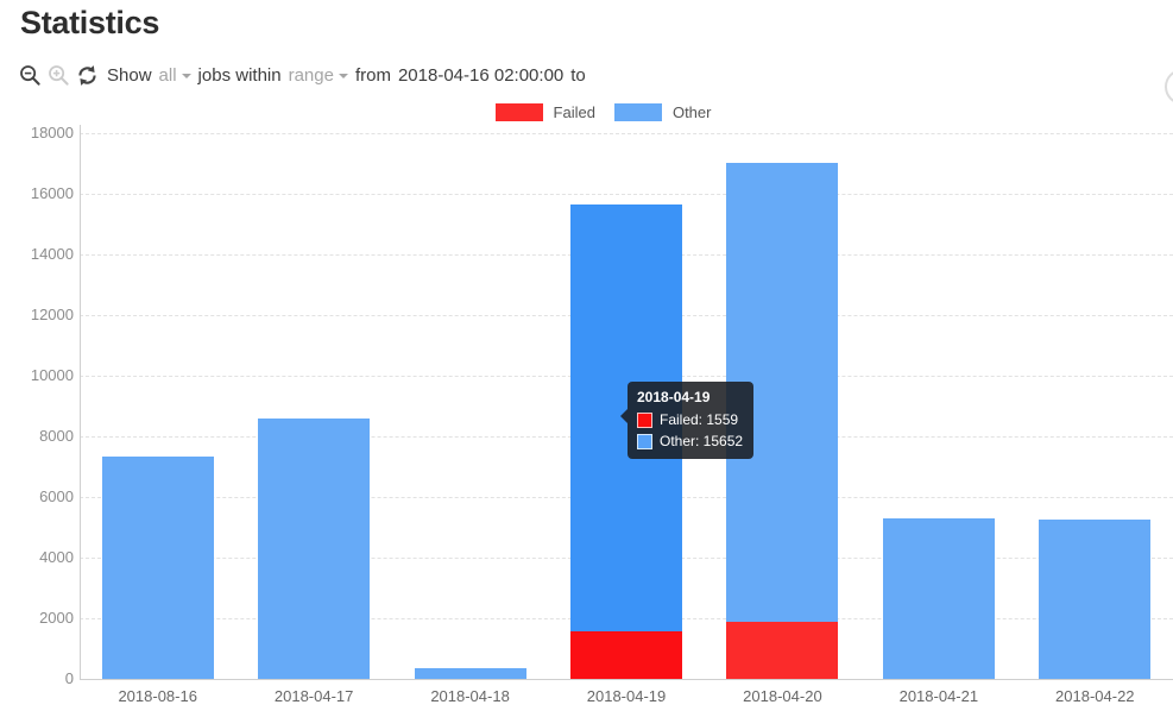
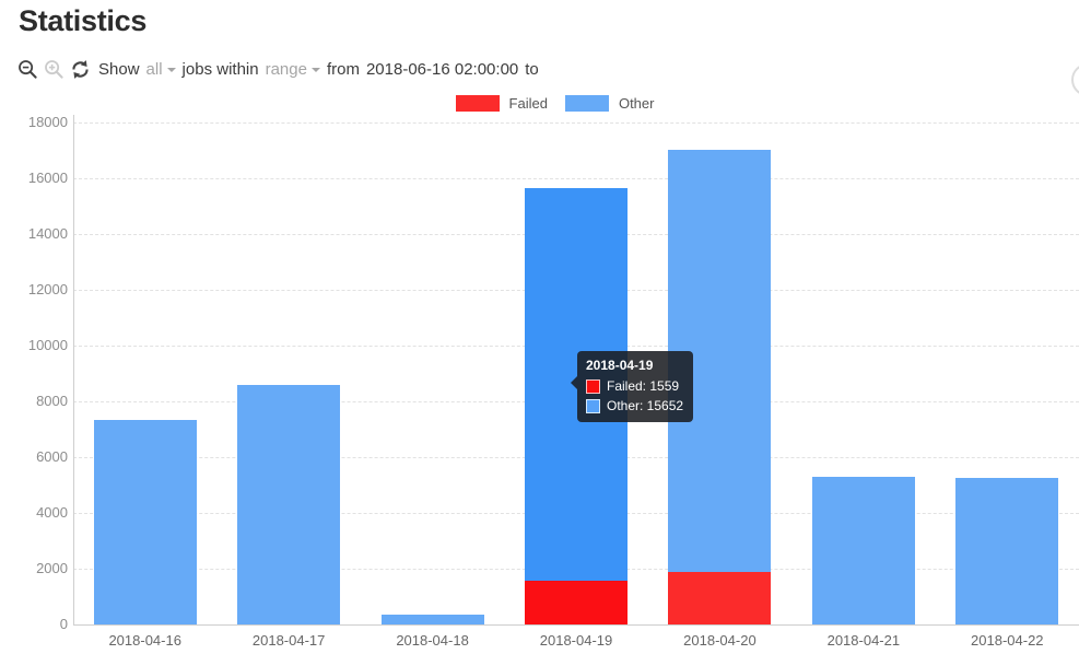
  Statistics
  Show
  all
  jobs within
  range
  from
- 2018-04-16 02:00:00
+ 2018-06-16 02:00:00
  to
  Failed
  Other
  0
  2000
  4000
  6000
  8000
  10000
  12000
  14000
  16000
  18000
- 2018-08-16
+ 2018-04-16
  2018-04-17
  2018-04-18
  2018-04-19
  2018-04-20
  2018-04-21
  2018-04-22
  2018-04-19
  Failed: 1559
  Other: 15652
